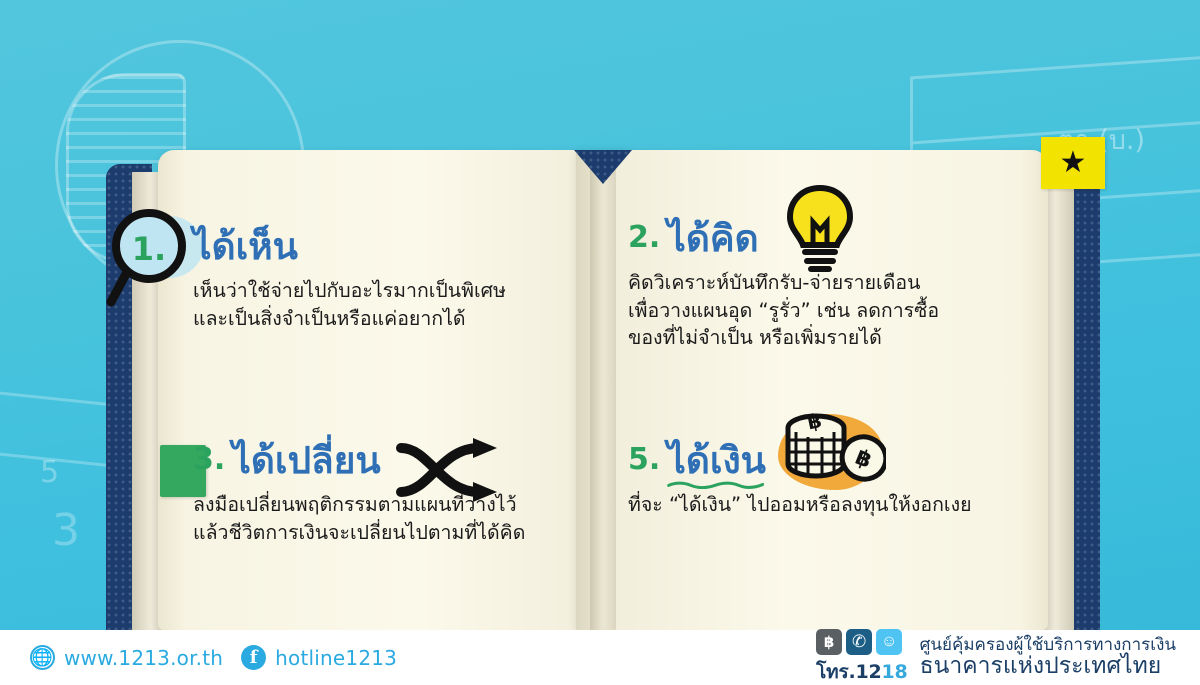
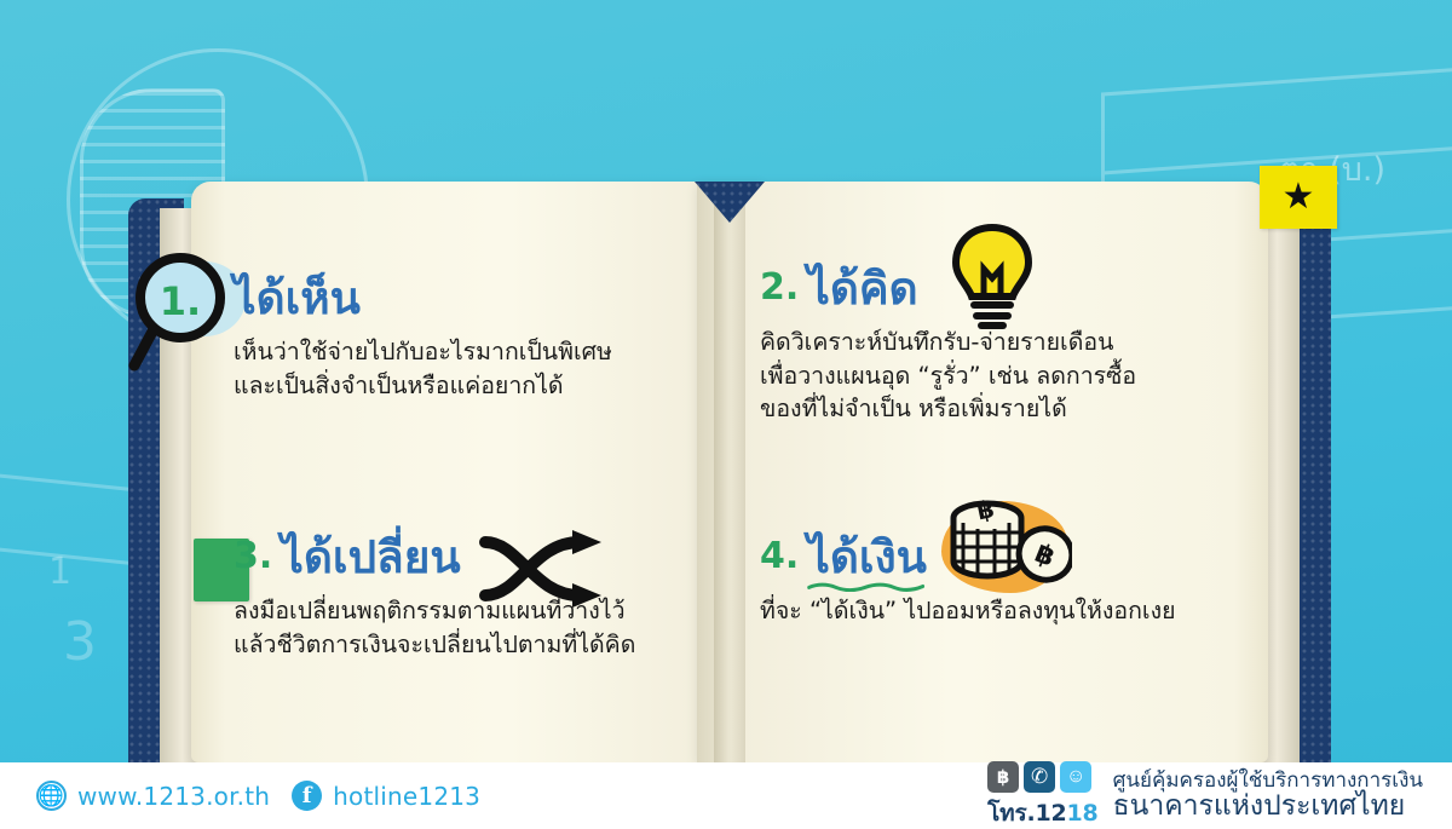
- 5
+ 1
  3
  ★
  1.
  ได้เห็น
  เห็นว่าใช้จ่ายไปกับอะไรมากเป็นพิเศษ
  และเป็นสิ่งจำเป็นหรือแค่อยากได้
  2.
  ได้คิด
  คิดวิเคราะห์บันทึกรับ-จ่ายรายเดือน
  เพื่อวางแผนอุด “รูรั่ว” เช่น ลดการซื้อ
  ของที่ไม่จำเป็น หรือเพิ่มรายได้
  3.
  ได้เปลี่ยน
  ลงมือเปลี่ยนพฤติกรรมตามแผนที่วางไว้
  แล้วชีวิตการเงินจะเปลี่ยนไปตามที่ได้คิด
- 5.
+ 4.
  ได้เงิน
  ที่จะ “ได้เงิน” ไปออมหรือลงทุนให้งอกเงย
  🌐
  www.1213.or.th
  f
  hotline1213
  ฿
  ✆
  ☺
  โทร.1218
  ศูนย์คุ้มครองผู้ใช้บริการทางการเงิน
  ธนาคารแห่งประเทศไทย
